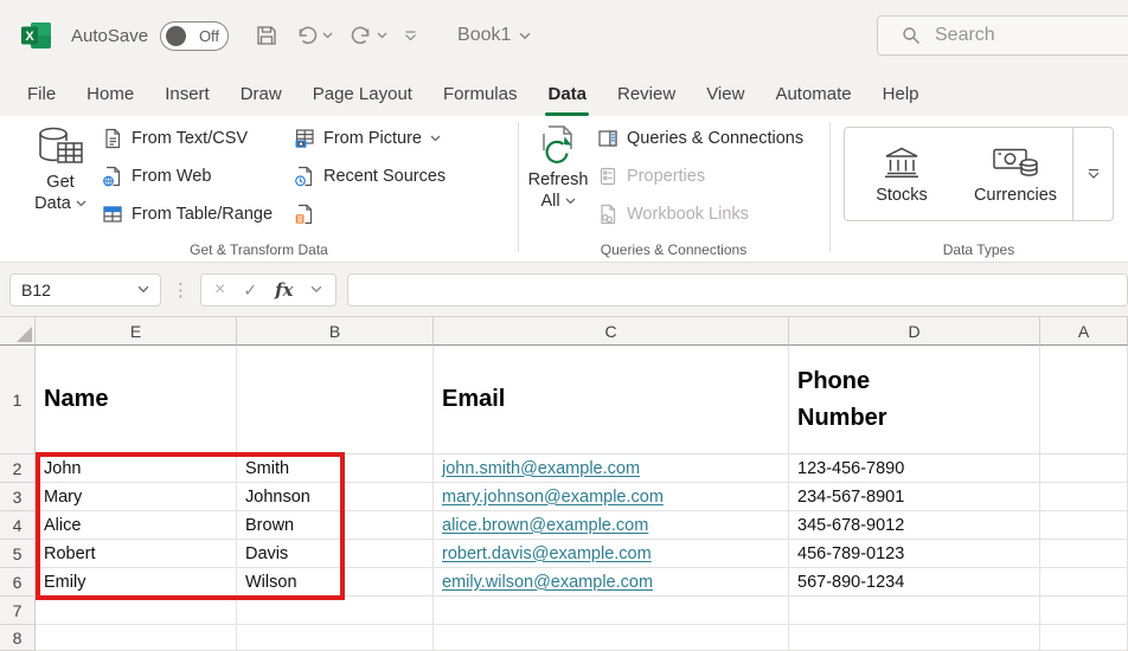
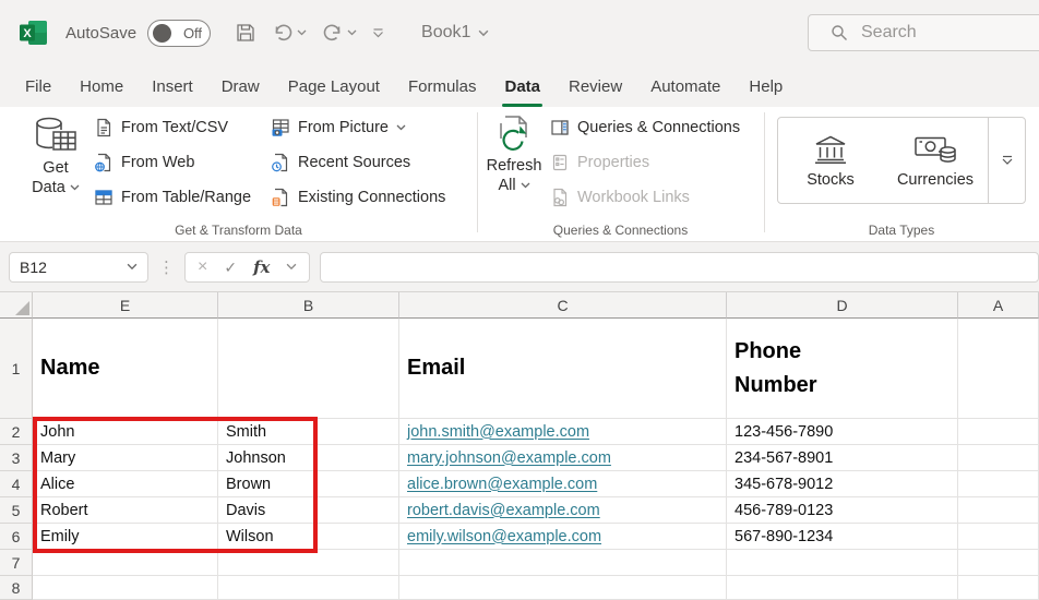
  X
  AutoSave
  Off
  Book1
  Search
  File
  Home
  Insert
  Draw
  Page Layout
  Formulas
  Data
  Review
- View
  Automate
  Help
  Get
  Data
  From Text/CSV
  From Web
  From Table/Range
  From Picture
  Recent Sources
+ Existing Connections
  Get & Transform Data
  Refresh
  All
  Queries & Connections
  Properties
  Workbook Links
  Queries & Connections
  Stocks
  Currencies
  Data Types
  B12
  ⋮
  ×
  ✓
  fx
  E
  B
  C
  D
  A
  1
  Name
  Email
  Phone Number
  2
  John
  Smith
  john.smith@example.com
  123-456-7890
  3
  Mary
  Johnson
  mary.johnson@example.com
  234-567-8901
  4
  Alice
  Brown
  alice.brown@example.com
  345-678-9012
  5
  Robert
  Davis
  robert.davis@example.com
  456-789-0123
  6
  Emily
  Wilson
  emily.wilson@example.com
  567-890-1234
  7
  8
